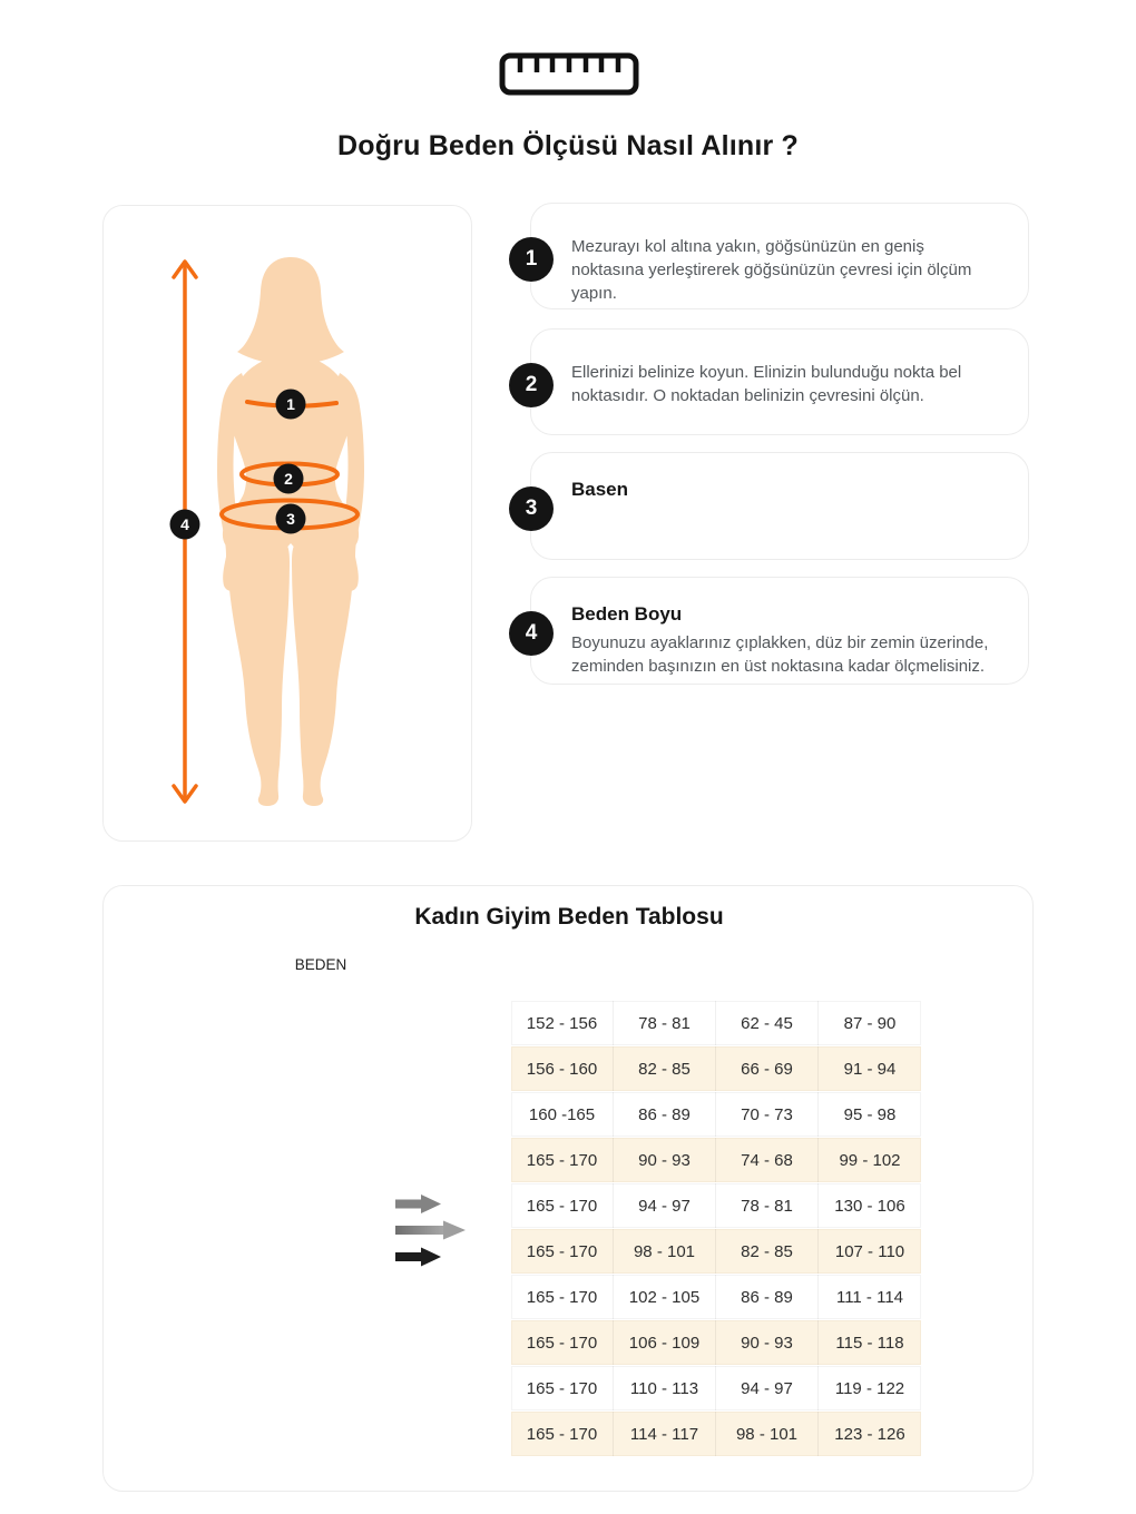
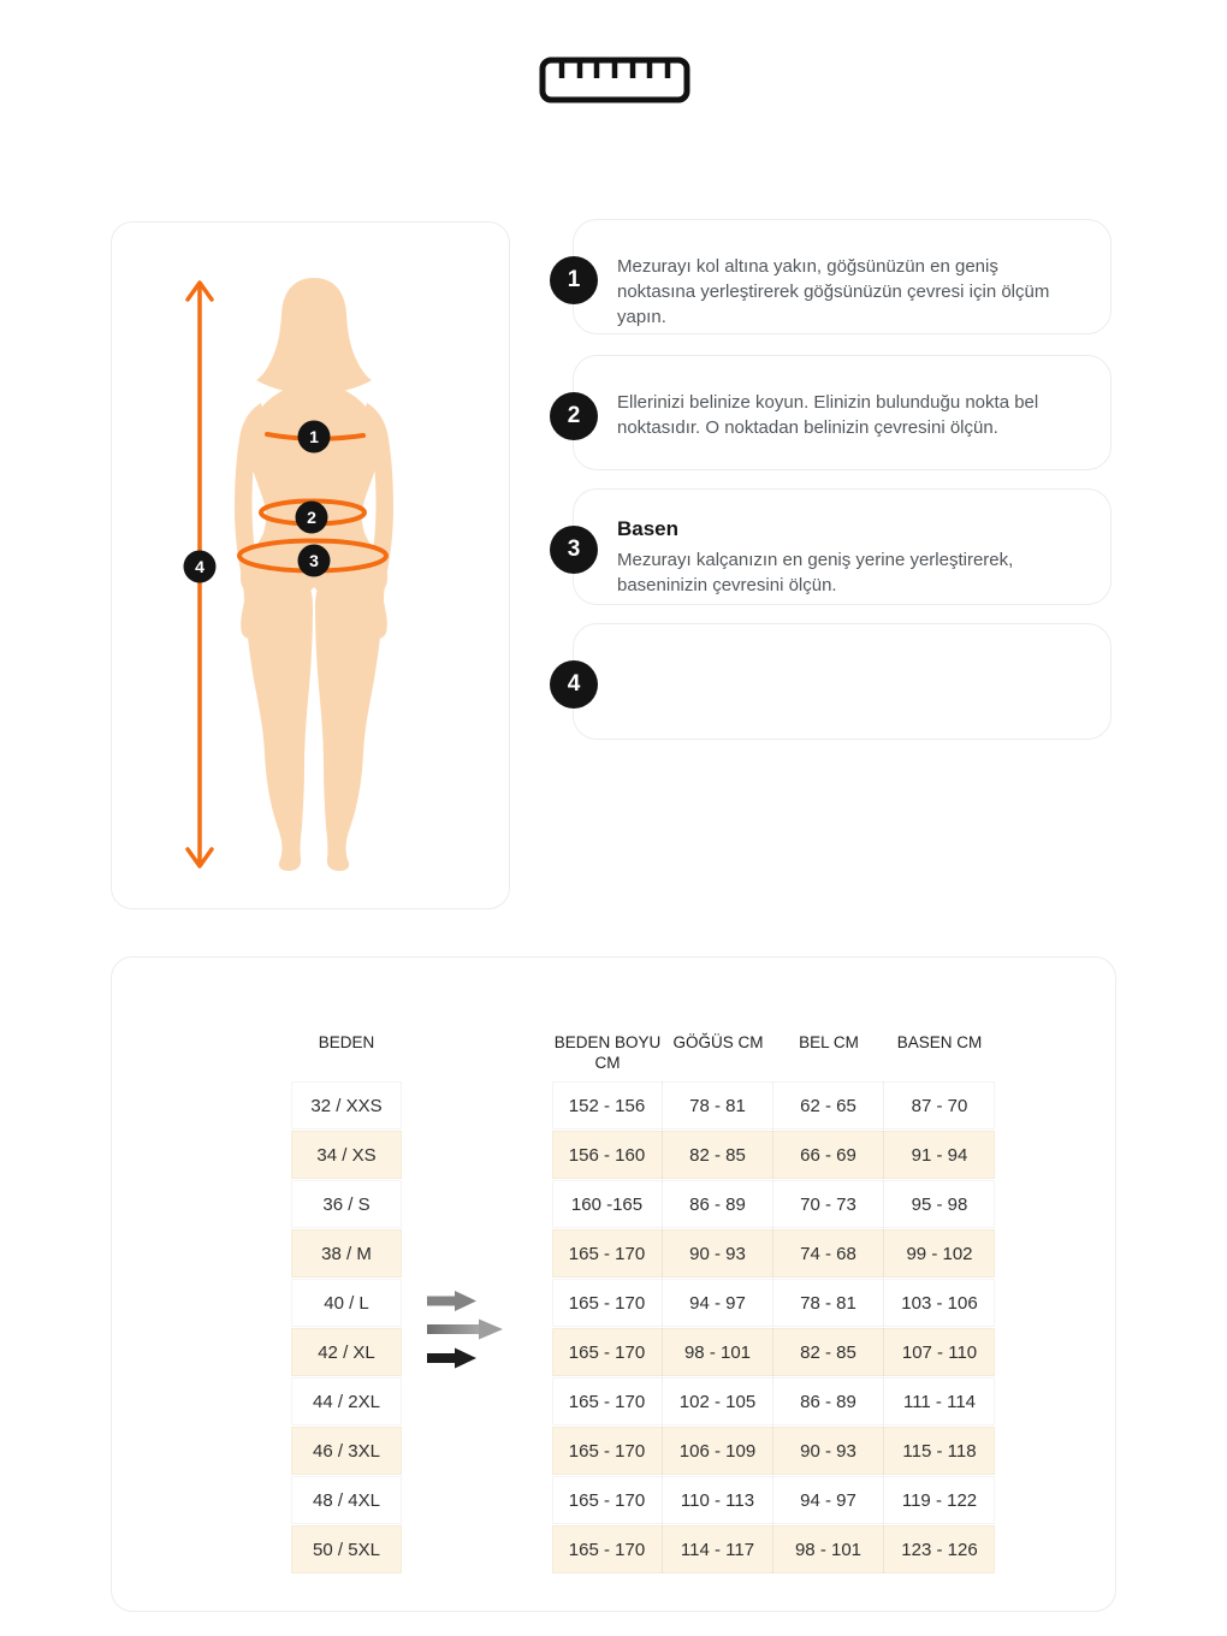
- Doğru Beden Ölçüsü Nasıl Alınır ?
  1
  2
  3
  4
  1
  Mezurayı kol altına yakın, göğsünüzün en geniş noktasına yerleştirerek göğsünüzün çevresi için ölçüm yapın.
  2
  Ellerinizi belinize koyun. Elinizin bulunduğu nokta bel noktasıdır. O noktadan belinizin çevresini ölçün.
  3
  Basen
+ Mezurayı kalçanızın en geniş yerine yerleştirerek, baseninizin çevresini ölçün.
  4
- Beden Boyu
- Boyunuzu ayaklarınız çıplakken, düz bir zemin üzerinde, zeminden başınızın en üst noktasına kadar ölçmelisiniz.
- Kadın Giyim Beden Tablosu
  BEDEN
+ BEDEN BOYU CM
+ GÖĞÜS CM
+ BEL CM
+ BASEN CM
+ 32 / XXS
+ 34 / XS
+ 36 / S
+ 38 / M
+ 40 / L
+ 42 / XL
+ 44 / 2XL
+ 46 / 3XL
+ 48 / 4XL
+ 50 / 5XL
  152 - 156
  78 - 81
- 62 - 45
+ 62 - 65
- 87 - 90
+ 87 - 70
  156 - 160
  82 - 85
  66 - 69
  91 - 94
  160 -165
  86 - 89
  70 - 73
  95 - 98
  165 - 170
  90 - 93
  74 - 68
  99 - 102
  165 - 170
  94 - 97
  78 - 81
- 130 - 106
+ 103 - 106
  165 - 170
  98 - 101
  82 - 85
  107 - 110
  165 - 170
  102 - 105
  86 - 89
  111 - 114
  165 - 170
  106 - 109
  90 - 93
  115 - 118
  165 - 170
  110 - 113
  94 - 97
  119 - 122
  165 - 170
  114 - 117
  98 - 101
  123 - 126
